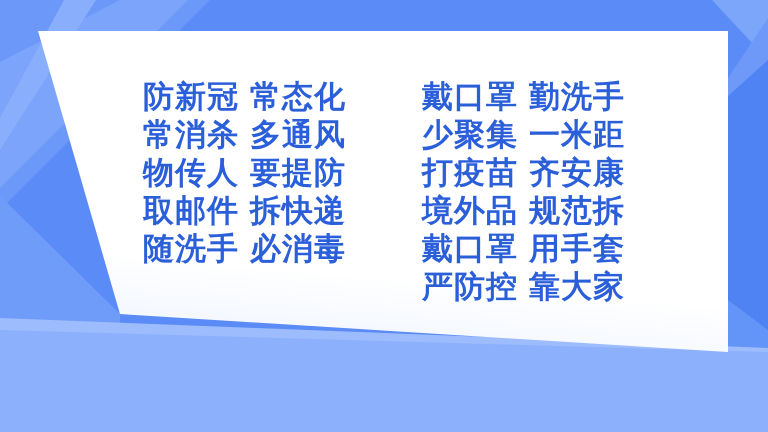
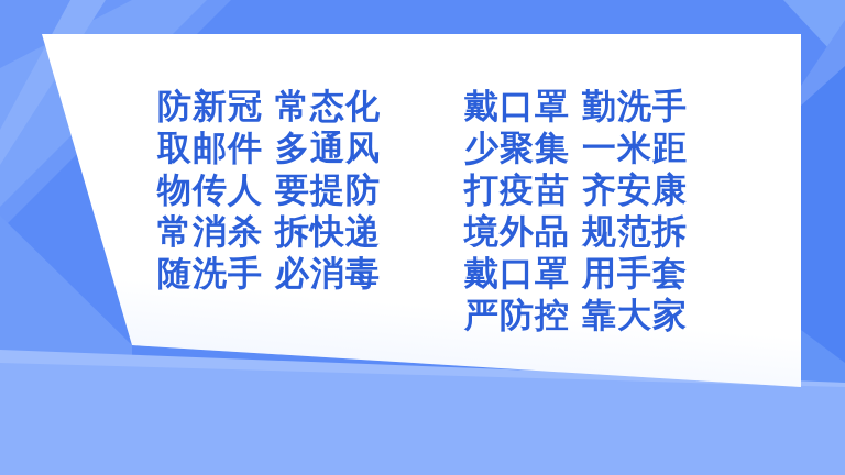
  防新冠 常态化
- 常消杀 多通风
+ 取邮件 多通风
  物传人 要提防
- 取邮件 拆快递
+ 常消杀 拆快递
  随洗手 必消毒
  戴口罩 勤洗手
  少聚集 一米距
  打疫苗 齐安康
  境外品 规范拆
  戴口罩 用手套
  严防控 靠大家
